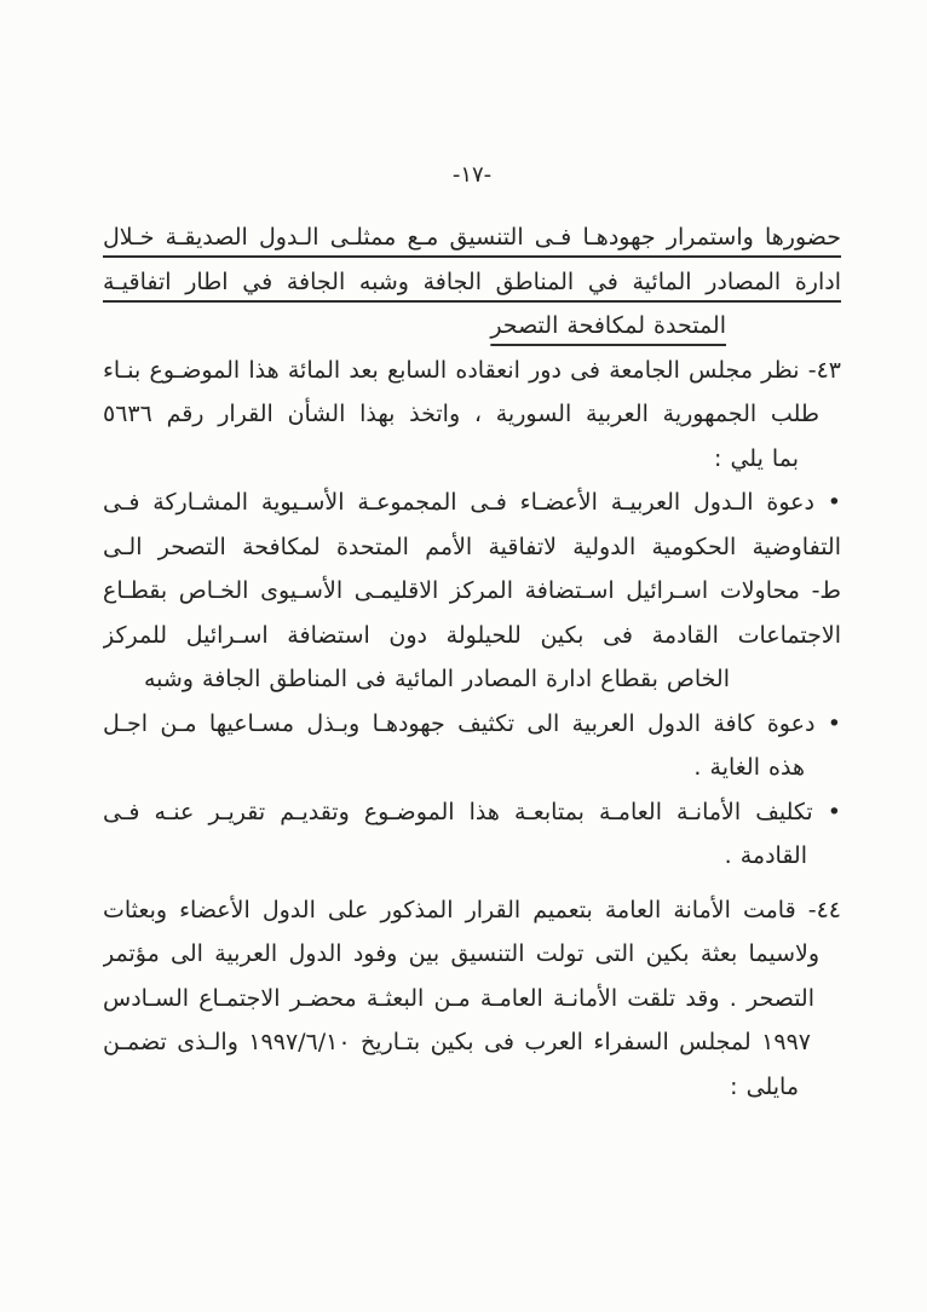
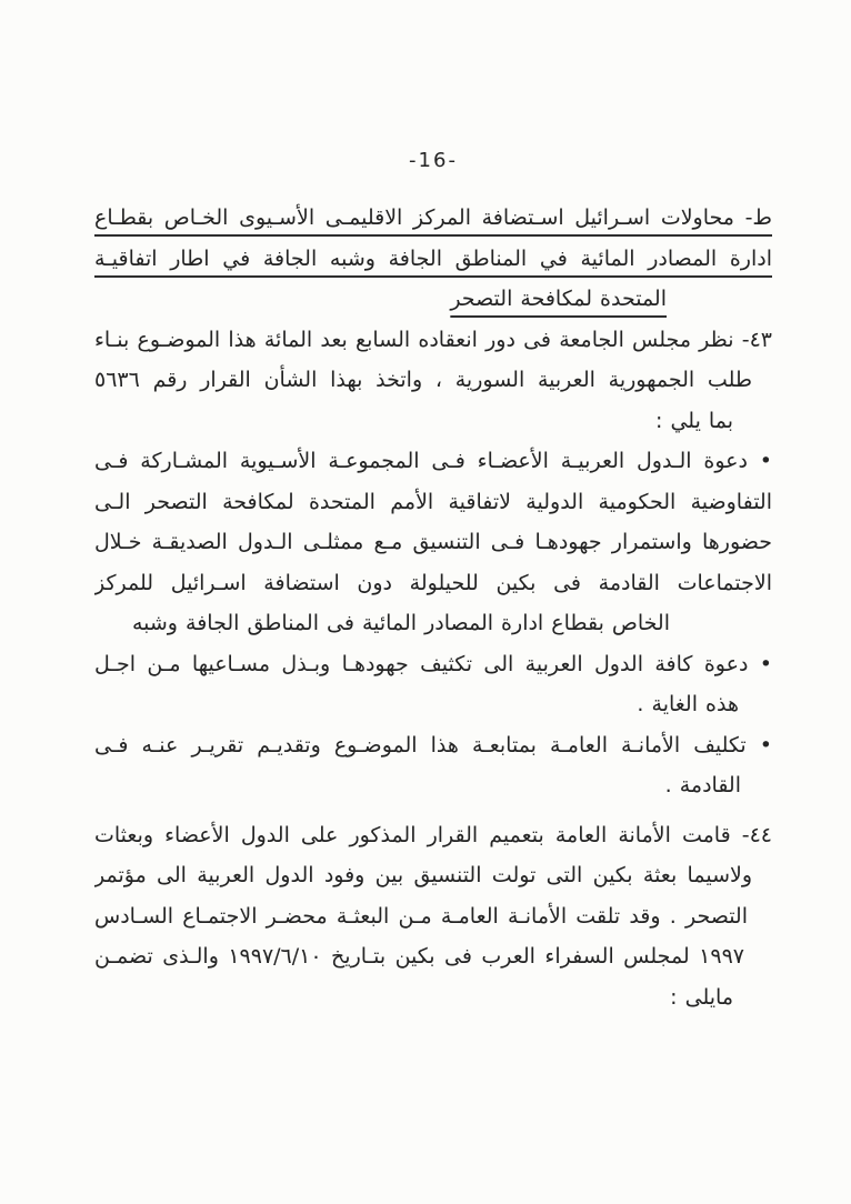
- -١٧-
+ -16-
- حضورها واستمرار جهودهـا فـى التنسيق مـع ممثلـى الـدول الصديقـة خـلال
+ ط- محاولات اسـرائيل اسـتضافة المركز الاقليمـى الأسـيوى الخـاص بقطـاع
  ادارة المصادر المائية في المناطق الجافة وشبه الجافة في اطار اتفاقيـة
  المتحدة لمكافحة التصحر
  ٤٣- نظر مجلس الجامعة فى دور انعقاده السابع بعد المائة هذا الموضـوع بنـاء
  طلب الجمهورية العربية السورية ، واتخذ بهذا الشأن القرار رقم ٥٦٣٦
  بما يلي :
  • دعوة الـدول العربيـة الأعضـاء فـى المجموعـة الأسـيوية المشـاركة فـى
  التفاوضية الحكومية الدولية لاتفاقية الأمم المتحدة لمكافحة التصحر الـى
- ط- محاولات اسـرائيل اسـتضافة المركز الاقليمـى الأسـيوى الخـاص بقطـاع
+ حضورها واستمرار جهودهـا فـى التنسيق مـع ممثلـى الـدول الصديقـة خـلال
  الاجتماعات القادمة فى بكين للحيلولة دون استضافة اسـرائيل للمركز
  الخاص بقطاع ادارة المصادر المائية فى المناطق الجافة وشبه
  • دعوة كافة الدول العربية الى تكثيف جهودهـا وبـذل مسـاعيها مـن اجـل
  هذه الغاية .
  • تكليف الأمانـة العامـة بمتابعـة هذا الموضـوع وتقديـم تقريـر عنـه فـى
  القادمة .
  ٤٤- قامت الأمانة العامة بتعميم القرار المذكور على الدول الأعضاء وبعثات
  ولاسيما بعثة بكين التى تولت التنسيق بين وفود الدول العربية الى مؤتمر
  التصحر . وقد تلقت الأمانـة العامـة مـن البعثـة محضـر الاجتمـاع السـادس
  ١٩٩٧ لمجلس السفراء العرب فى بكين بتـاريخ ١٩٩٧/٦/١٠ والـذى تضمـن
  مايلى :
